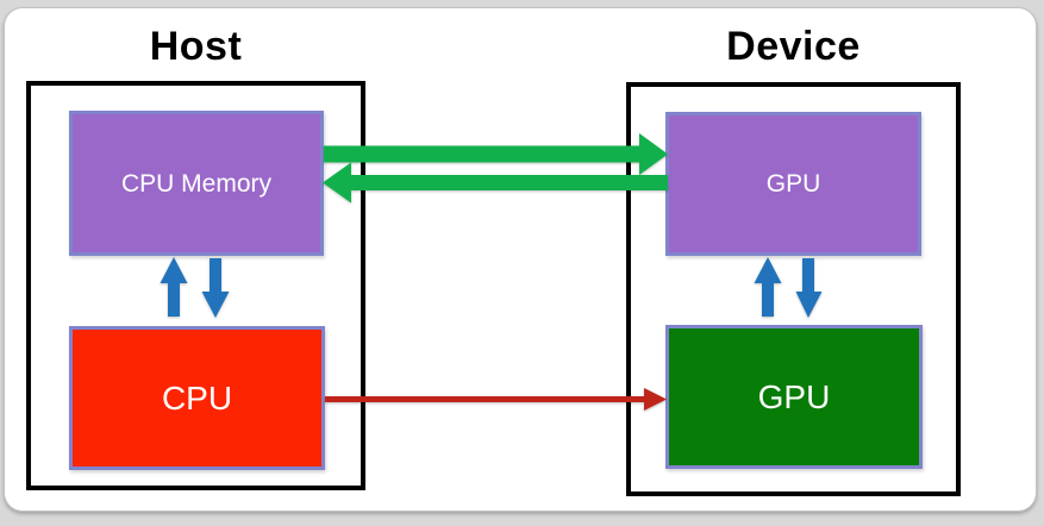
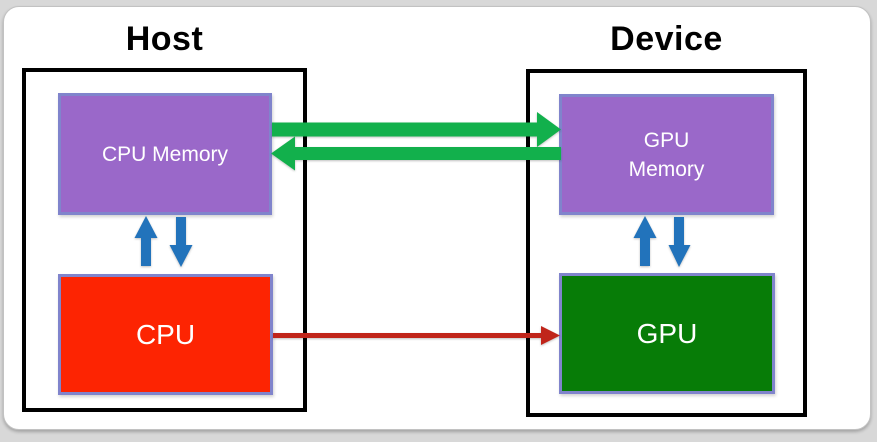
  Host
  Device
  CPU Memory
  CPU
  GPU
+ Memory
  GPU
